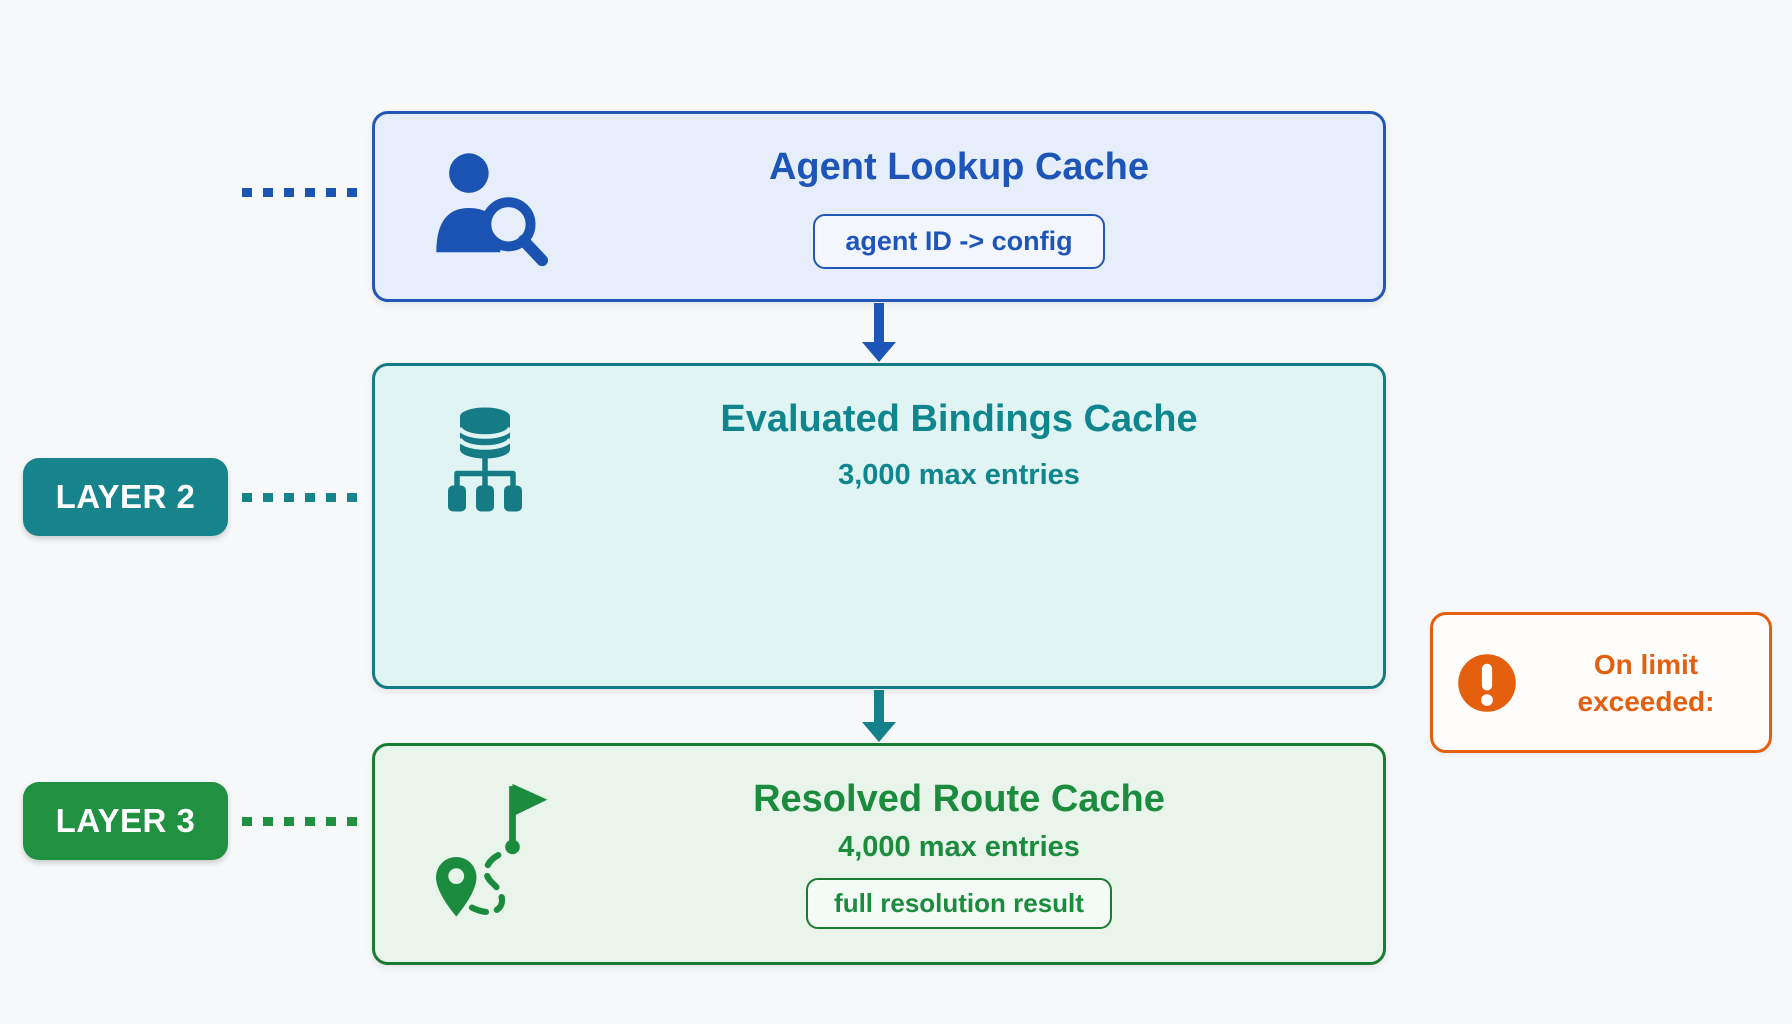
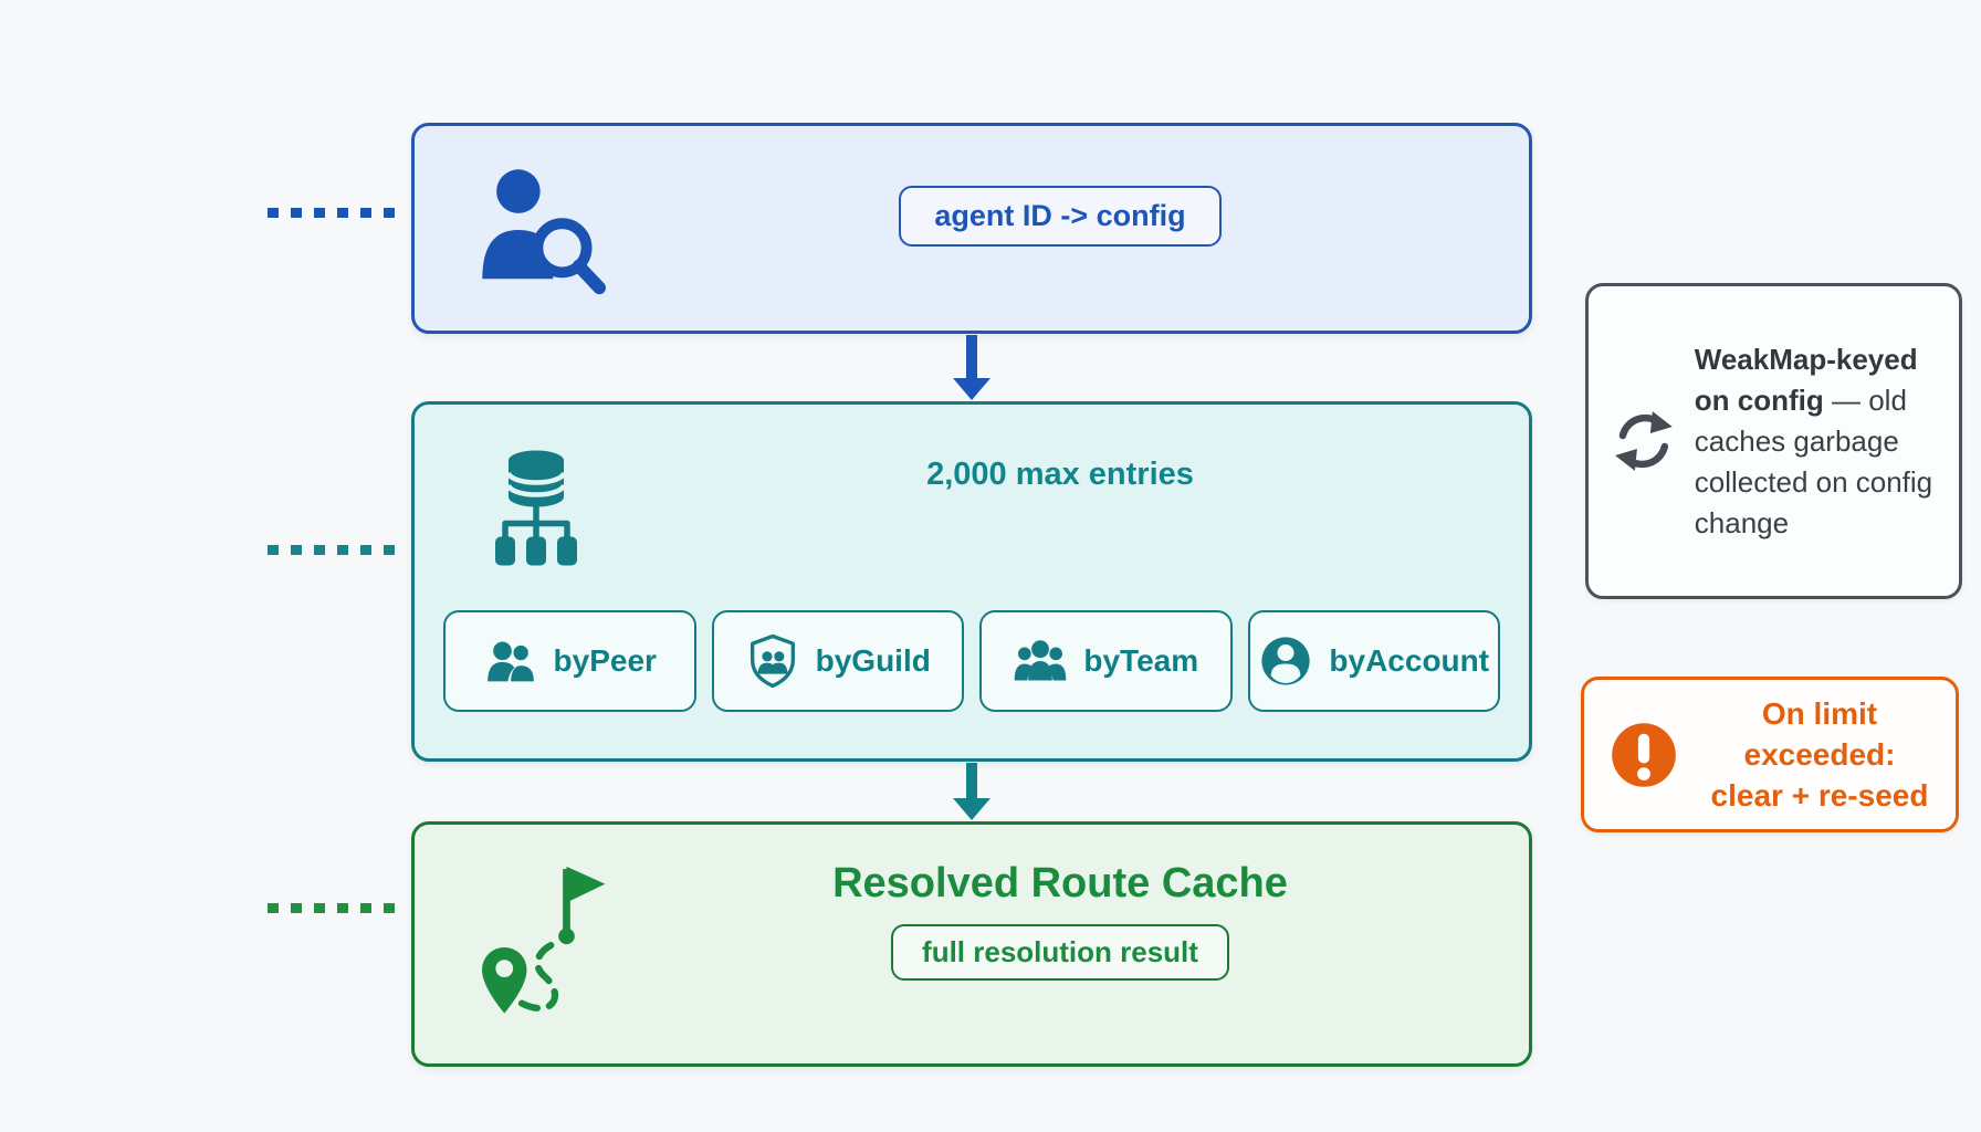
- LAYER 2
- LAYER 3
- Agent Lookup Cache
  agent ID -> config
- Evaluated Bindings Cache
- 3,000 max entries
+ 2,000 max entries
+ byPeer
+ byGuild
+ byTeam
+ byAccount
  Resolved Route Cache
- 4,000 max entries
  full resolution result
+ WeakMap-keyed on config — old caches garbage collected on config change
  On limit exceeded:
+ clear + re-seed
